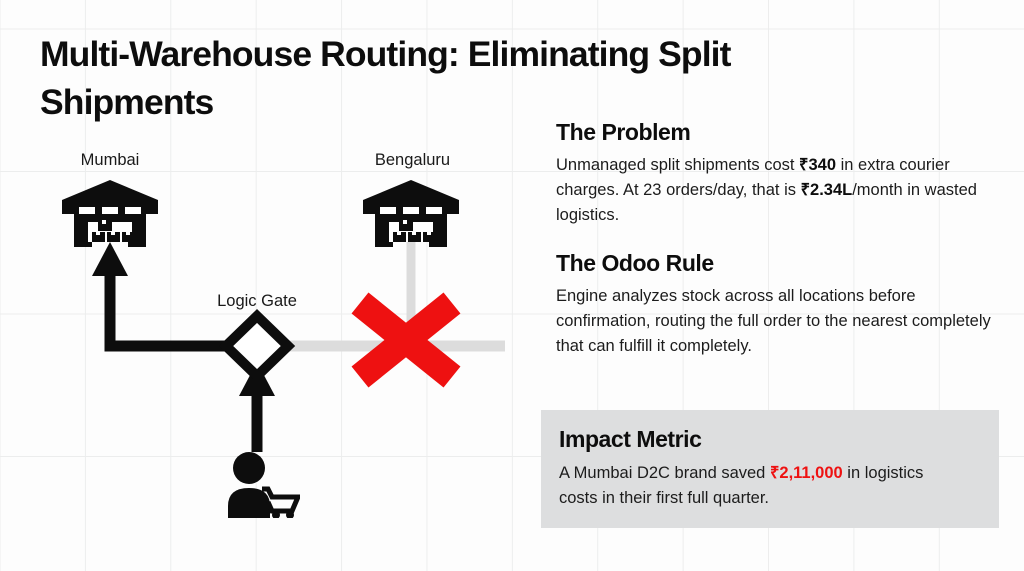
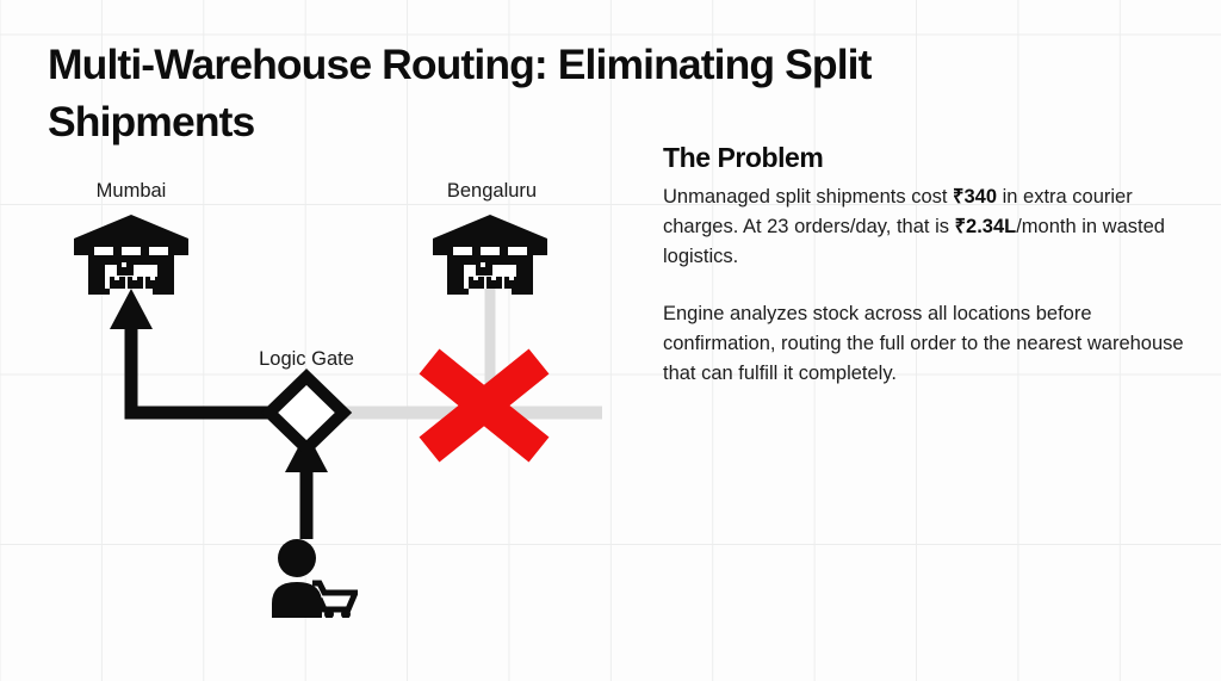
  Multi-Warehouse Routing: Eliminating Split
  Shipments
  Mumbai
  Bengaluru
  Logic Gate
  The Problem
  Unmanaged split shipments cost ₹340 in extra courier charges. At 23 orders/day, that is ₹2.34L/month in wasted logistics.
- The Odoo Rule
- Engine analyzes stock across all locations before confirmation, routing the full order to the nearest completely that can fulfill it completely.
+ Engine analyzes stock across all locations before confirmation, routing the full order to the nearest warehouse that can fulfill it completely.
- Impact Metric
- A Mumbai D2C brand saved ₹2,11,000 in logistics costs in their first full quarter.
